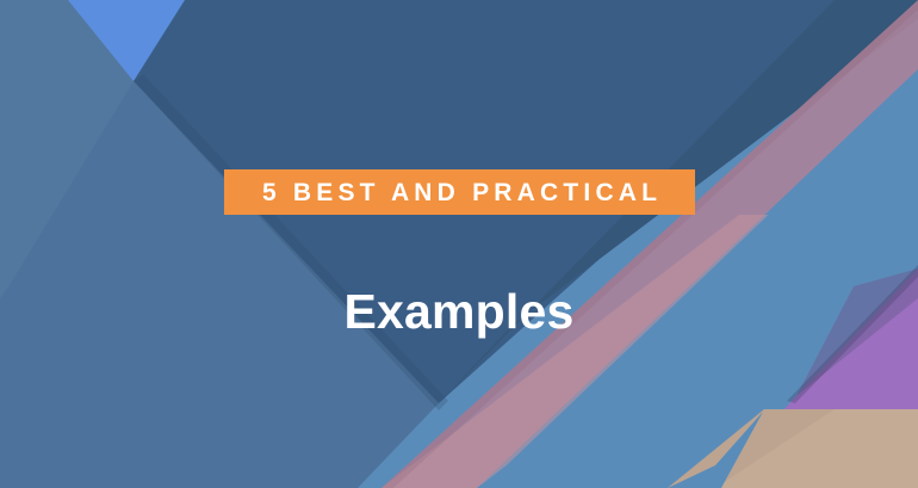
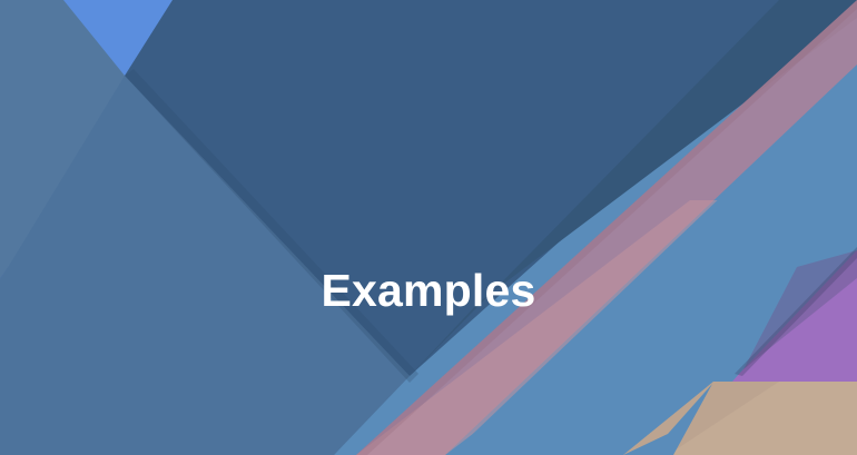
- 5 BEST AND PRACTICAL
  Examples
